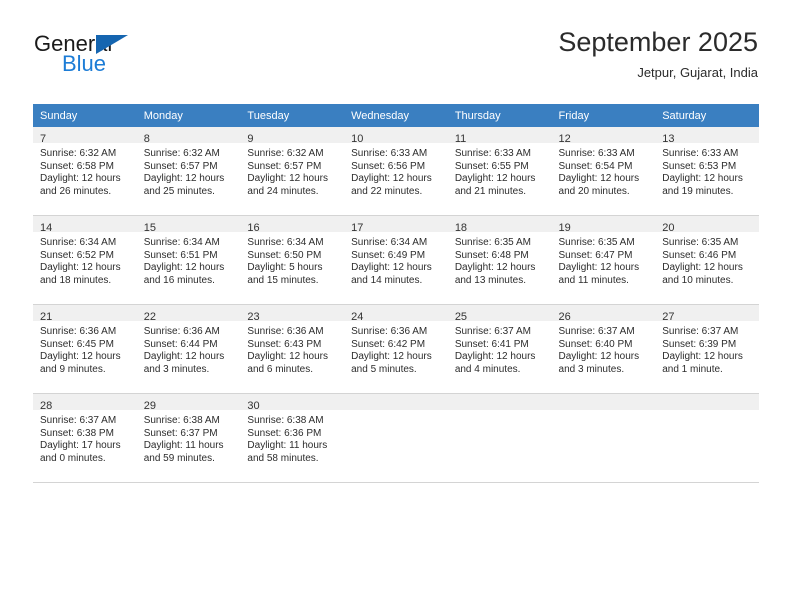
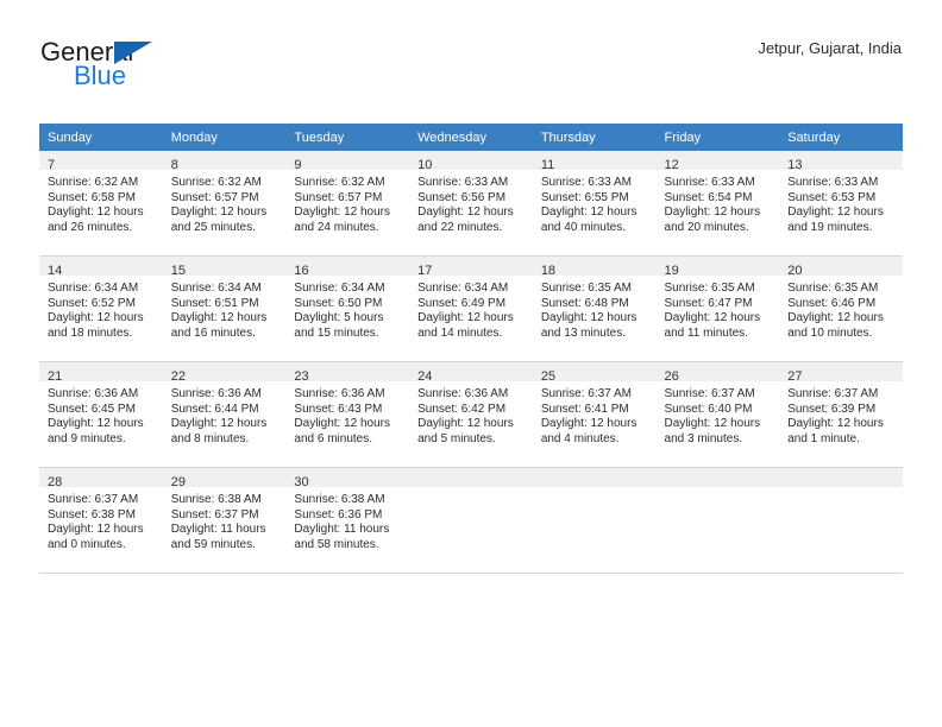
  General
  Blue
- September 2025
  Jetpur, Gujarat, India
  Sunday	Monday	Tuesday	Wednesday	Thursday	Friday	Saturday
- 7Sunrise: 6:32 AMSunset: 6:58 PMDaylight: 12 hours and 26 minutes.	8Sunrise: 6:32 AMSunset: 6:57 PMDaylight: 12 hours and 25 minutes.	9Sunrise: 6:32 AMSunset: 6:57 PMDaylight: 12 hours and 24 minutes.	10Sunrise: 6:33 AMSunset: 6:56 PMDaylight: 12 hours and 22 minutes.	11Sunrise: 6:33 AMSunset: 6:55 PMDaylight: 12 hours and 21 minutes.	12Sunrise: 6:33 AMSunset: 6:54 PMDaylight: 12 hours and 20 minutes.	13Sunrise: 6:33 AMSunset: 6:53 PMDaylight: 12 hours and 19 minutes.
+ 7Sunrise: 6:32 AMSunset: 6:58 PMDaylight: 12 hours and 26 minutes.	8Sunrise: 6:32 AMSunset: 6:57 PMDaylight: 12 hours and 25 minutes.	9Sunrise: 6:32 AMSunset: 6:57 PMDaylight: 12 hours and 24 minutes.	10Sunrise: 6:33 AMSunset: 6:56 PMDaylight: 12 hours and 22 minutes.	11Sunrise: 6:33 AMSunset: 6:55 PMDaylight: 12 hours and 40 minutes.	12Sunrise: 6:33 AMSunset: 6:54 PMDaylight: 12 hours and 20 minutes.	13Sunrise: 6:33 AMSunset: 6:53 PMDaylight: 12 hours and 19 minutes.
  14Sunrise: 6:34 AMSunset: 6:52 PMDaylight: 12 hours and 18 minutes.	15Sunrise: 6:34 AMSunset: 6:51 PMDaylight: 12 hours and 16 minutes.	16Sunrise: 6:34 AMSunset: 6:50 PMDaylight: 5 hours and 15 minutes.	17Sunrise: 6:34 AMSunset: 6:49 PMDaylight: 12 hours and 14 minutes.	18Sunrise: 6:35 AMSunset: 6:48 PMDaylight: 12 hours and 13 minutes.	19Sunrise: 6:35 AMSunset: 6:47 PMDaylight: 12 hours and 11 minutes.	20Sunrise: 6:35 AMSunset: 6:46 PMDaylight: 12 hours and 10 minutes.
- 21Sunrise: 6:36 AMSunset: 6:45 PMDaylight: 12 hours and 9 minutes.	22Sunrise: 6:36 AMSunset: 6:44 PMDaylight: 12 hours and 3 minutes.	23Sunrise: 6:36 AMSunset: 6:43 PMDaylight: 12 hours and 6 minutes.	24Sunrise: 6:36 AMSunset: 6:42 PMDaylight: 12 hours and 5 minutes.	25Sunrise: 6:37 AMSunset: 6:41 PMDaylight: 12 hours and 4 minutes.	26Sunrise: 6:37 AMSunset: 6:40 PMDaylight: 12 hours and 3 minutes.	27Sunrise: 6:37 AMSunset: 6:39 PMDaylight: 12 hours and 1 minute.
+ 21Sunrise: 6:36 AMSunset: 6:45 PMDaylight: 12 hours and 9 minutes.	22Sunrise: 6:36 AMSunset: 6:44 PMDaylight: 12 hours and 8 minutes.	23Sunrise: 6:36 AMSunset: 6:43 PMDaylight: 12 hours and 6 minutes.	24Sunrise: 6:36 AMSunset: 6:42 PMDaylight: 12 hours and 5 minutes.	25Sunrise: 6:37 AMSunset: 6:41 PMDaylight: 12 hours and 4 minutes.	26Sunrise: 6:37 AMSunset: 6:40 PMDaylight: 12 hours and 3 minutes.	27Sunrise: 6:37 AMSunset: 6:39 PMDaylight: 12 hours and 1 minute.
- 28Sunrise: 6:37 AMSunset: 6:38 PMDaylight: 17 hours and 0 minutes.	29Sunrise: 6:38 AMSunset: 6:37 PMDaylight: 11 hours and 59 minutes.	30Sunrise: 6:38 AMSunset: 6:36 PMDaylight: 11 hours and 58 minutes.
+ 28Sunrise: 6:37 AMSunset: 6:38 PMDaylight: 12 hours and 0 minutes.	29Sunrise: 6:38 AMSunset: 6:37 PMDaylight: 11 hours and 59 minutes.	30Sunrise: 6:38 AMSunset: 6:36 PMDaylight: 11 hours and 58 minutes.
